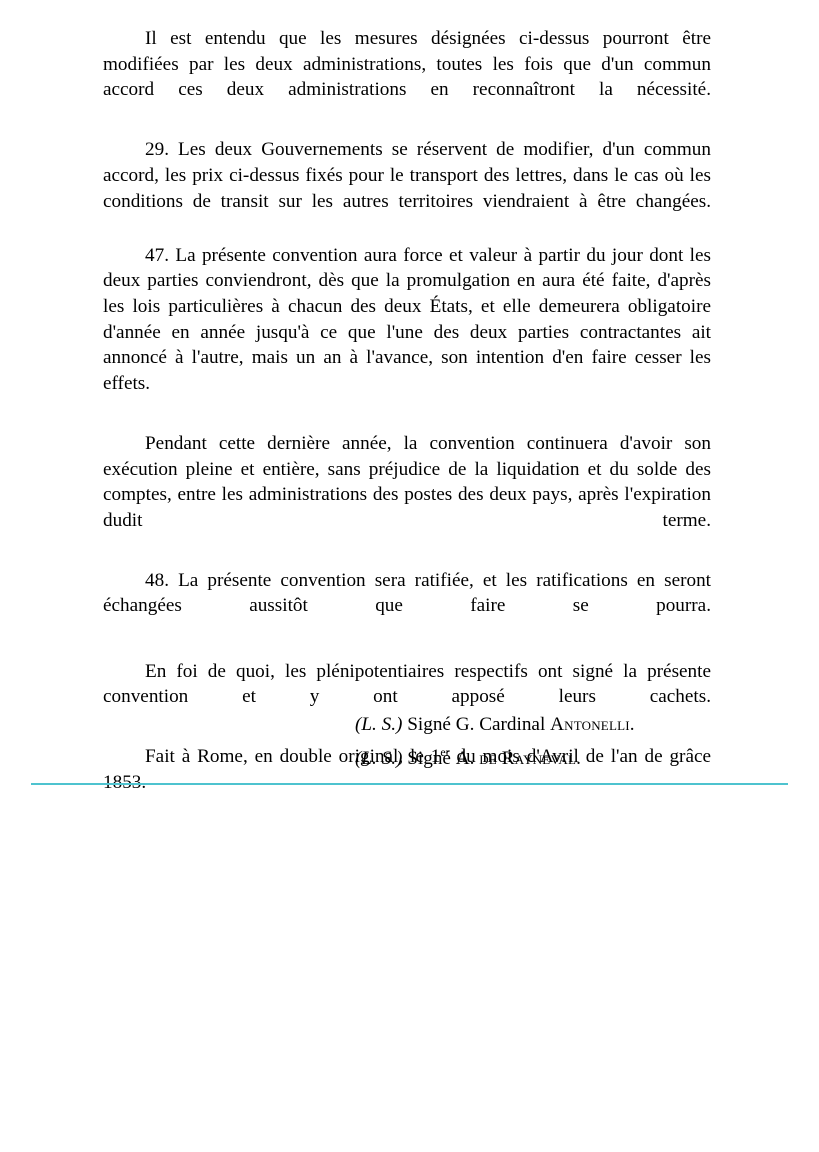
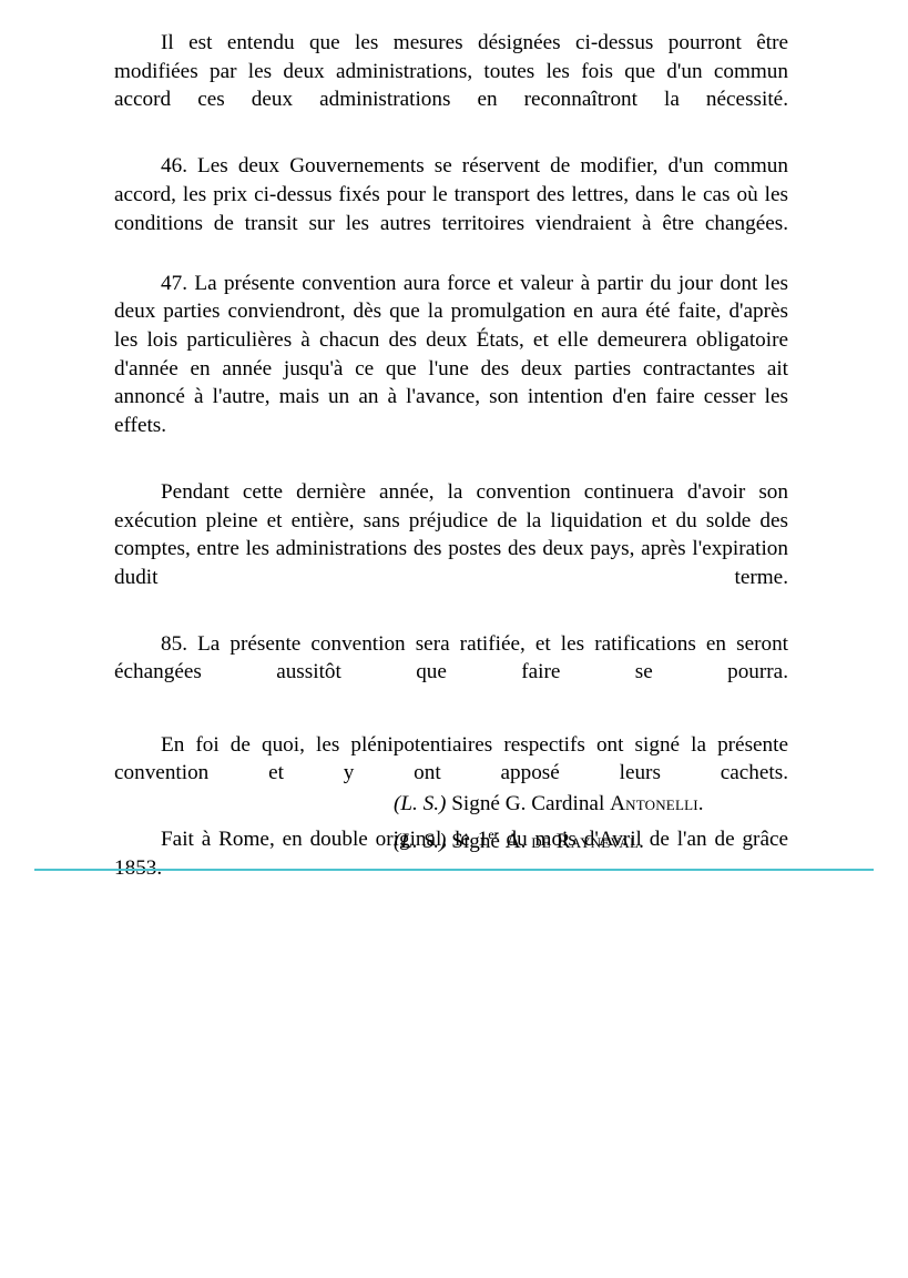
  Il est entendu que les mesures désignées ci-dessus pourront être modifiées par les deux administrations, toutes les fois que d'un commun accord ces deux administrations en reconnaîtront la nécessité.
- 29. Les deux Gouvernements se réservent de modifier, d'un commun accord, les prix ci-dessus fixés pour le transport des lettres, dans le cas où les conditions de transit sur les autres territoires viendraient à être changées.
+ 46. Les deux Gouvernements se réservent de modifier, d'un commun accord, les prix ci-dessus fixés pour le transport des lettres, dans le cas où les conditions de transit sur les autres territoires viendraient à être changées.
  47. La présente convention aura force et valeur à partir du jour dont les deux parties conviendront, dès que la promulgation en aura été faite, d'après les lois particulières à chacun des deux États, et elle demeurera obligatoire d'année en année jusqu'à ce que l'une des deux parties contractantes ait annoncé à l'autre, mais un an à l'avance, son intention d'en faire cesser les effets.
  Pendant cette dernière année, la convention continuera d'avoir son exécution pleine et entière, sans préjudice de la liquidation et du solde des comptes, entre les administrations des postes des deux pays, après l'expiration dudit terme.
- 48. La présente convention sera ratifiée, et les ratifications en seront échangées aussitôt que faire se pourra.
+ 85. La présente convention sera ratifiée, et les ratifications en seront échangées aussitôt que faire se pourra.
  En foi de quoi, les plénipotentiaires respectifs ont signé la présente convention et y ont apposé leurs cachets.
  Fait à Rome, en double original, le 1er du mois d'Avril de l'an de grâce
  (L. S.) Signé G. Cardinal Antonelli.
  (L. S.) Signé A. de Rayneval.
